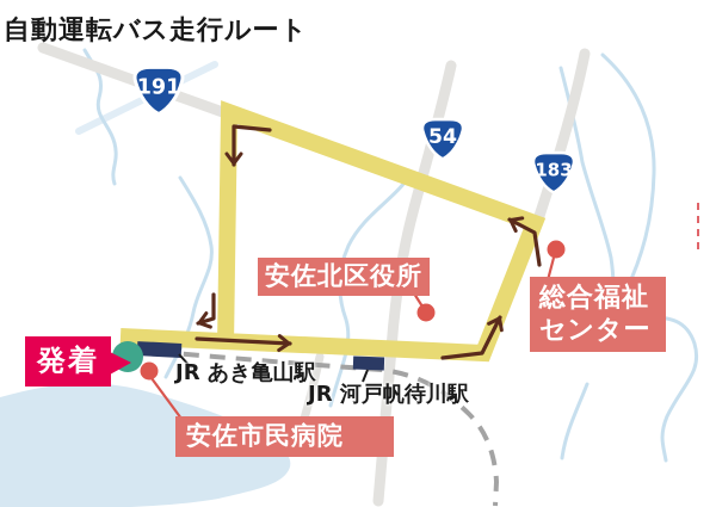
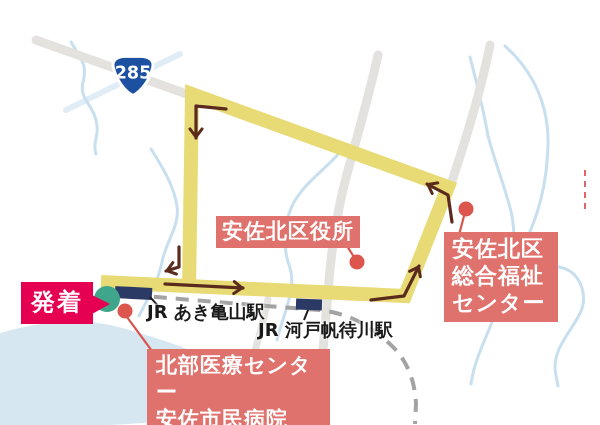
- 191
+ 285
- 54
- 183
- 自動運転バス走行ルート
  発着
  安佐北区役所
+ 安佐北区
  総合福祉
  センター
+ 北部医療センター
  安佐市民病院
  JR あき亀山駅
  JR 河戸帆待川駅
